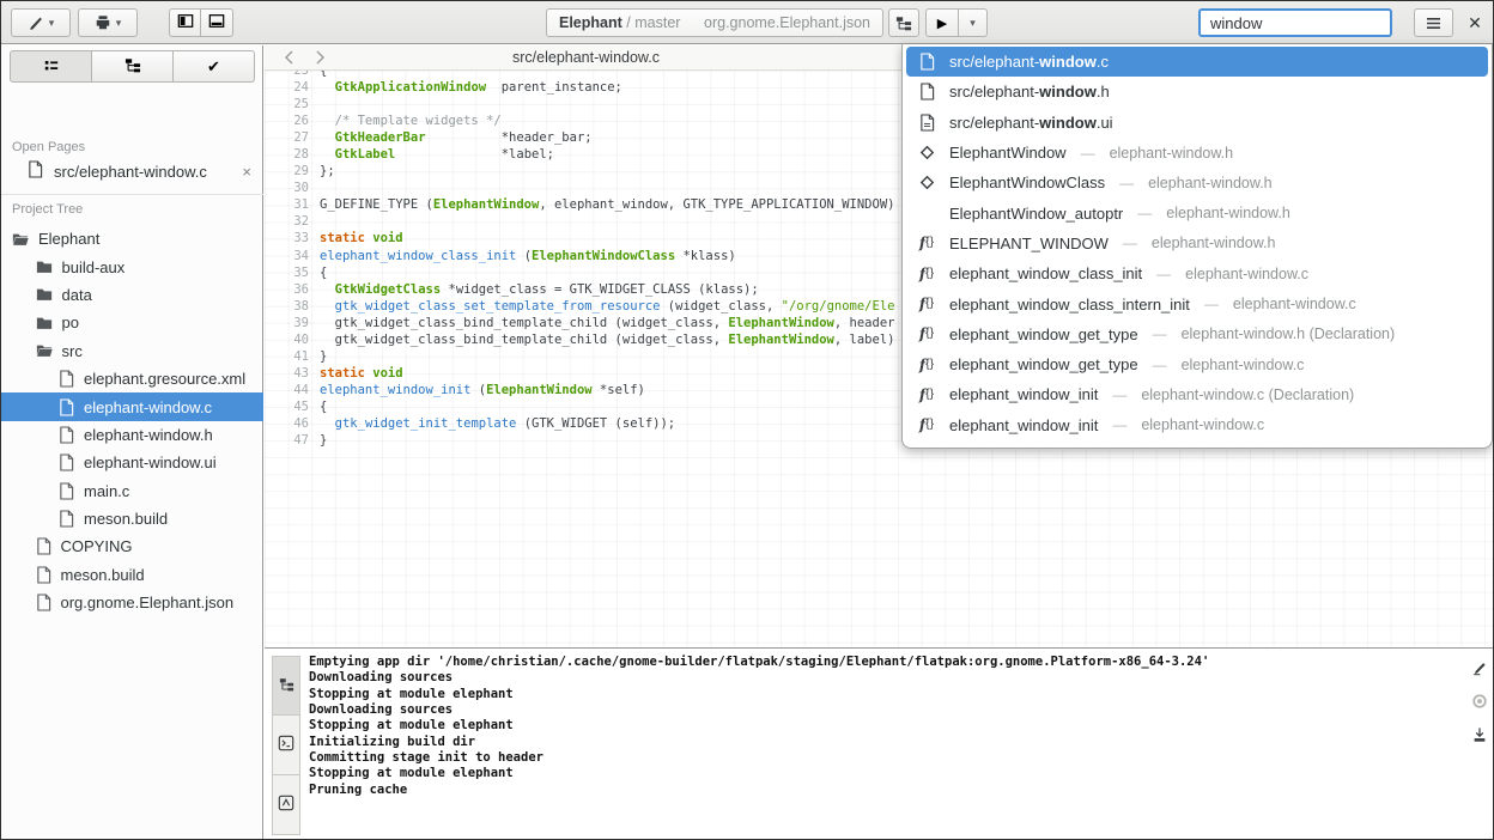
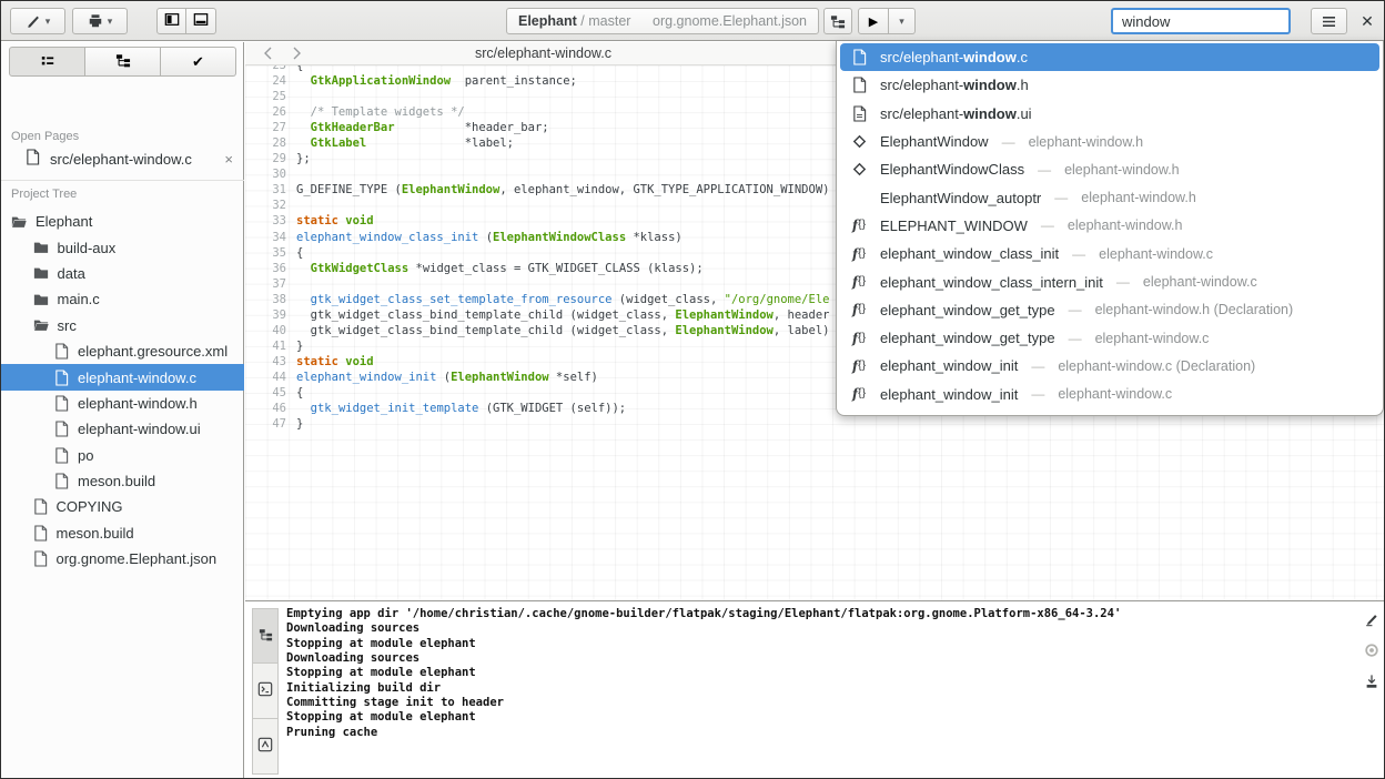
  ▾
  ▾
  Elephant / master
  org.gnome.Elephant.json
  ▶
  ▾
  window
  ✕
  ✔
  Open Pages
  src/elephant-window.c
  ×
  Project Tree
  Elephant
  build-aux
  data
- po
+ main.c
  src
  elephant.gresource.xml
  elephant-window.c
  elephant-window.h
  elephant-window.ui
- main.c
+ po
  meson.build
  COPYING
  meson.build
  org.gnome.Elephant.json
  src/elephant-window.c
  23
  {
  24
  GtkApplicationWindow parent_instance;
  25
  26
  /* Template widgets */
  27
  GtkHeaderBar *header_bar;
  28
  GtkLabel *label;
  29
  };
  30
  31
  G_DEFINE_TYPE (ElephantWindow, elephant_window, GTK_TYPE_APPLICATION_WINDOW)
  32
  33
  static void
  34
  elephant_window_class_init (ElephantWindowClass *klass)
  35
  {
  36
  GtkWidgetClass *widget_class = GTK_WIDGET_CLASS (klass);
+ 37
  38
  gtk_widget_class_set_template_from_resource (widget_class, "/org/gnome/Ele
  39
  gtk_widget_class_bind_template_child (widget_class, ElephantWindow, header
  40
  gtk_widget_class_bind_template_child (widget_class, ElephantWindow, label)
  41
  }
  43
  static void
  44
  elephant_window_init (ElephantWindow *self)
  45
  {
  46
  gtk_widget_init_template (GTK_WIDGET (self));
  47
  }
  Emptying app dir '/home/christian/.cache/gnome-builder/flatpak/staging/Elephant/flatpak:org.gnome.Platform-x86_64-3.24'
  Downloading sources
  Stopping at module elephant
  Downloading sources
  Stopping at module elephant
  Initializing build dir
  Committing stage init to header
  Stopping at module elephant
  Pruning cache
  src/elephant-window.c
  src/elephant-window.h
  src/elephant-window.ui
  ElephantWindow
  —
  elephant-window.h
  ElephantWindowClass
  —
  elephant-window.h
  ElephantWindow_autoptr
  —
  elephant-window.h
  f
  {}
  ELEPHANT_WINDOW
  —
  elephant-window.h
  f
  {}
  elephant_window_class_init
  —
  elephant-window.c
  f
  {}
  elephant_window_class_intern_init
  —
  elephant-window.c
  f
  {}
  elephant_window_get_type
  —
  elephant-window.h (Declaration)
  f
  {}
  elephant_window_get_type
  —
  elephant-window.c
  f
  {}
  elephant_window_init
  —
  elephant-window.c (Declaration)
  f
  {}
  elephant_window_init
  —
  elephant-window.c
